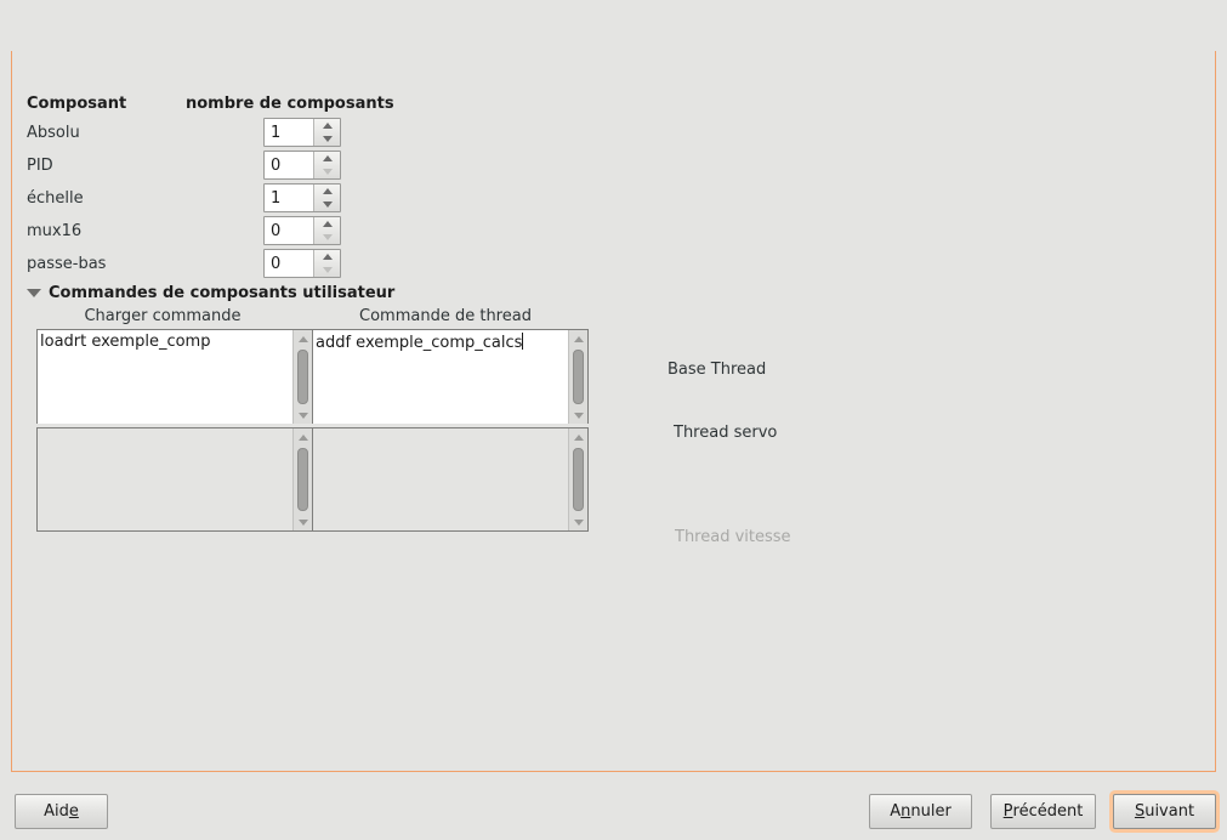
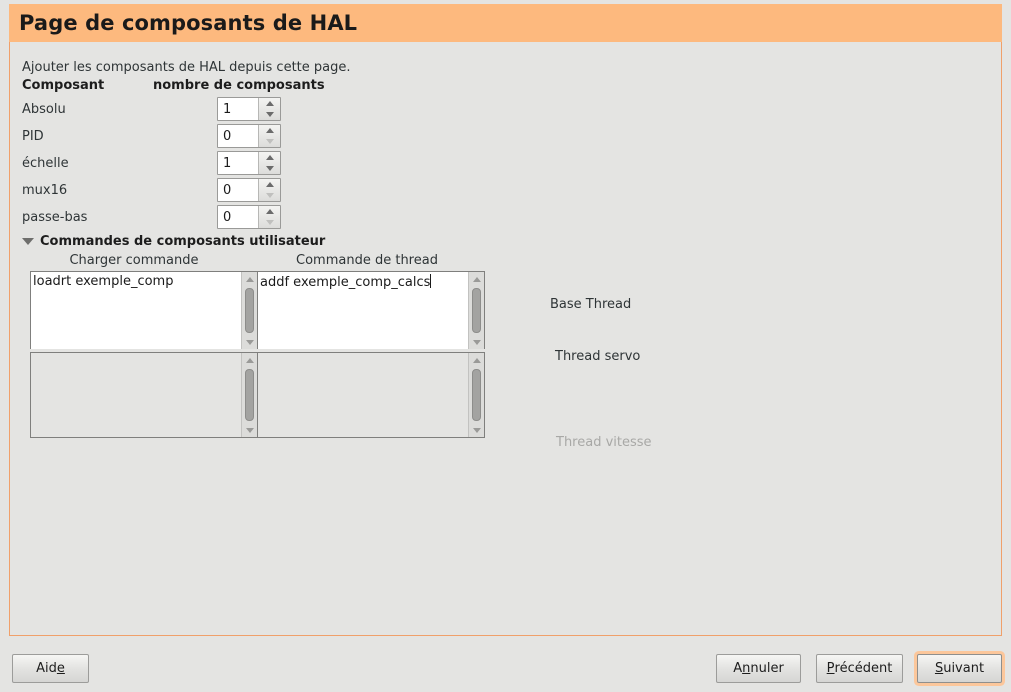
+ Page de composants de HAL
+ Ajouter les composants de HAL depuis cette page.
  Composant
  nombre de composants
  Absolu
  1
  PID
  0
  échelle
  1
  mux16
  0
  passe-bas
  0
  Commandes de composants utilisateur
  Charger commande
  loadrt exemple_comp
  Commande de thread
  addf exemple_comp_calcs
  Base Thread
  Thread servo
  Thread vitesse
  Aid
  e
  A
  n
  nuler
  P
  récédent
  S
  uivant
